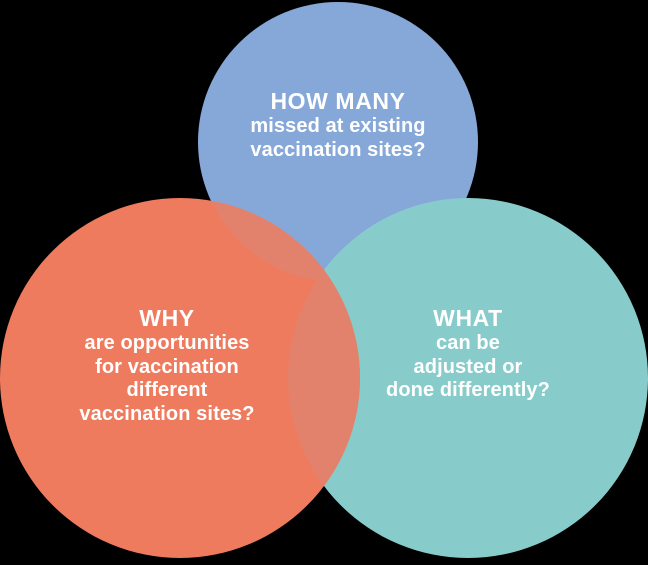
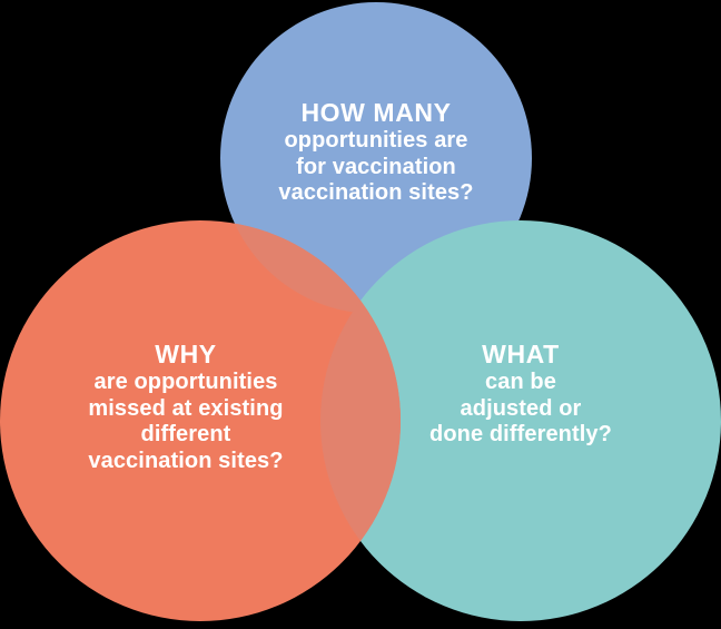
  HOW MANY
+ opportunities are
- missed at existing
+ for vaccination
  vaccination sites?
  WHY
  are opportunities
- for vaccination
+ missed at existing
  different
  vaccination sites?
  WHAT
  can be
  adjusted or
  done differently?
